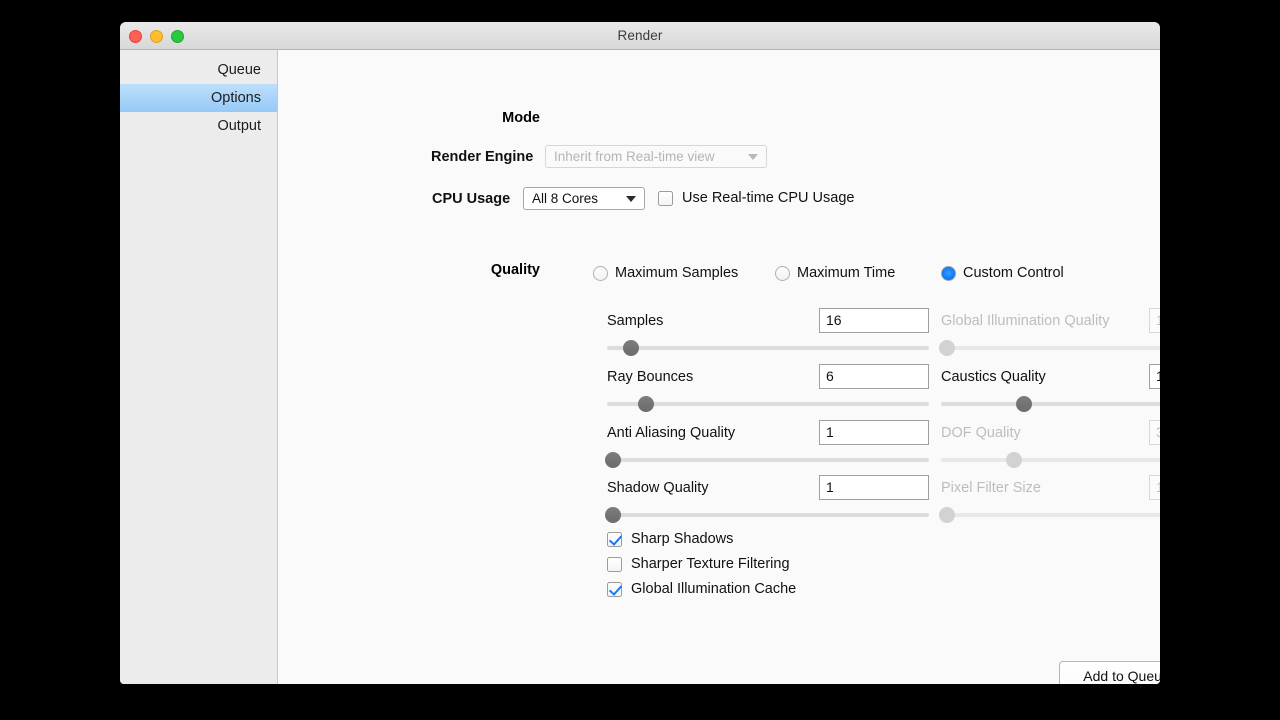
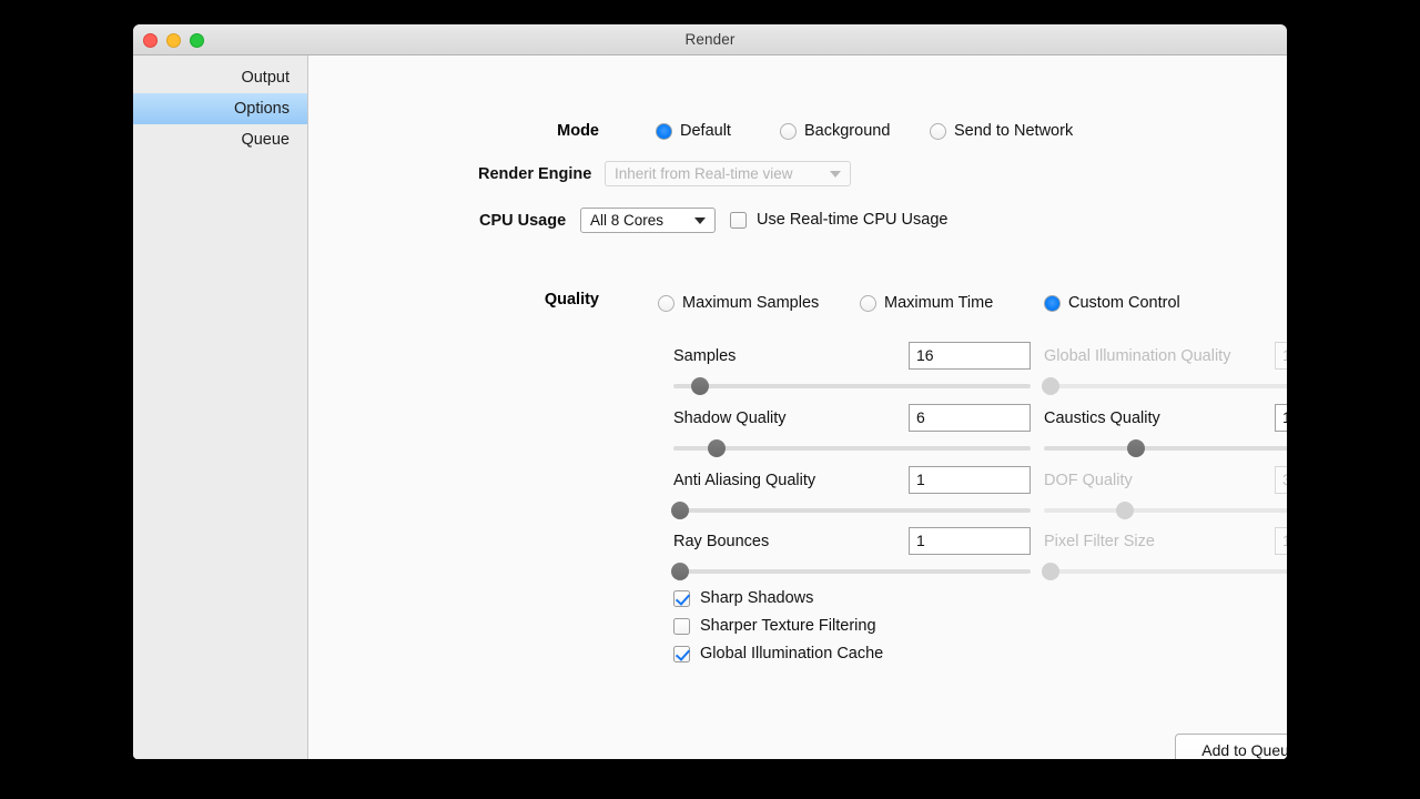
  Render
- Queue
+ Output
  Options
- Output
+ Queue
  Mode
+ Default
+ Background
+ Send to Network
  Render Engine
  Inherit from Real-time view
  CPU Usage
  All 8 Cores
  Use Real-time CPU Usage
  Quality
  Maximum Samples
  Maximum Time
  Custom Control
  Samples
  16
- Ray Bounces
+ Shadow Quality
  6
  Anti Aliasing Quality
  1
- Shadow Quality
+ Ray Bounces
  1
  Global Illumination Quality
  1
  Caustics Quality
  DOF Quality
  3
  Pixel Filter Size
  1
  Sharp Shadows
  Sharper Texture Filtering
  Global Illumination Cache
  Add to Queu
